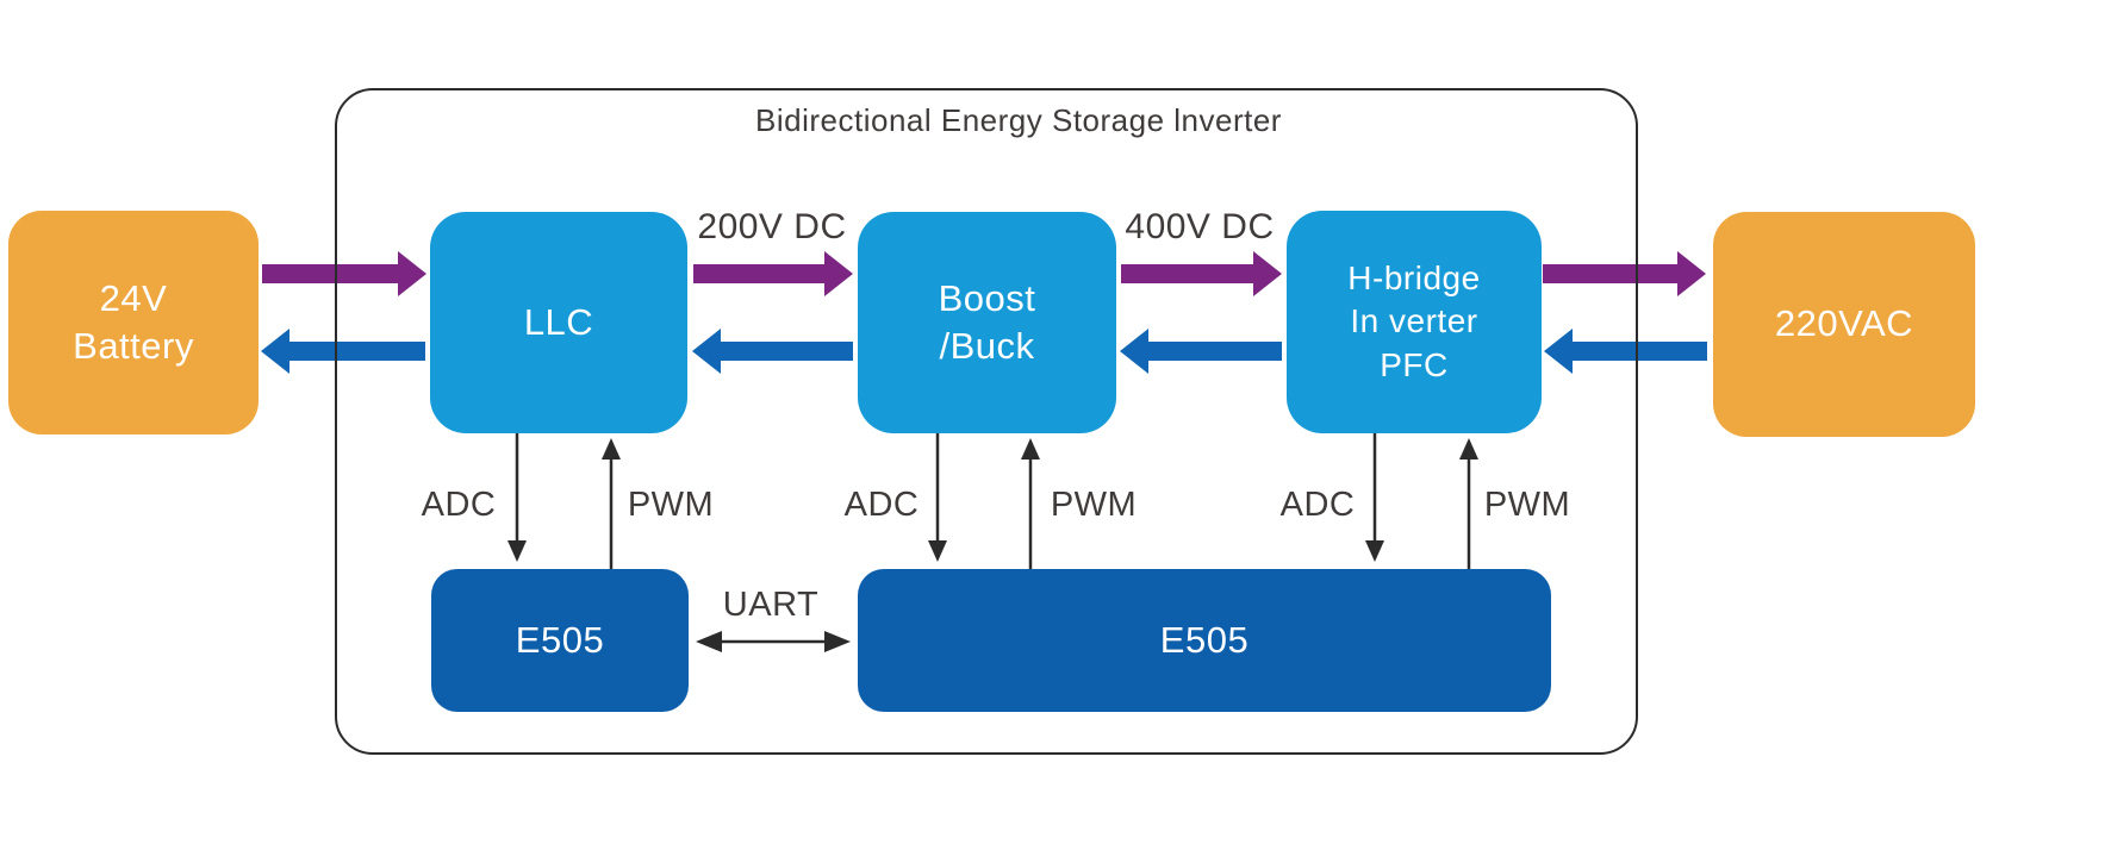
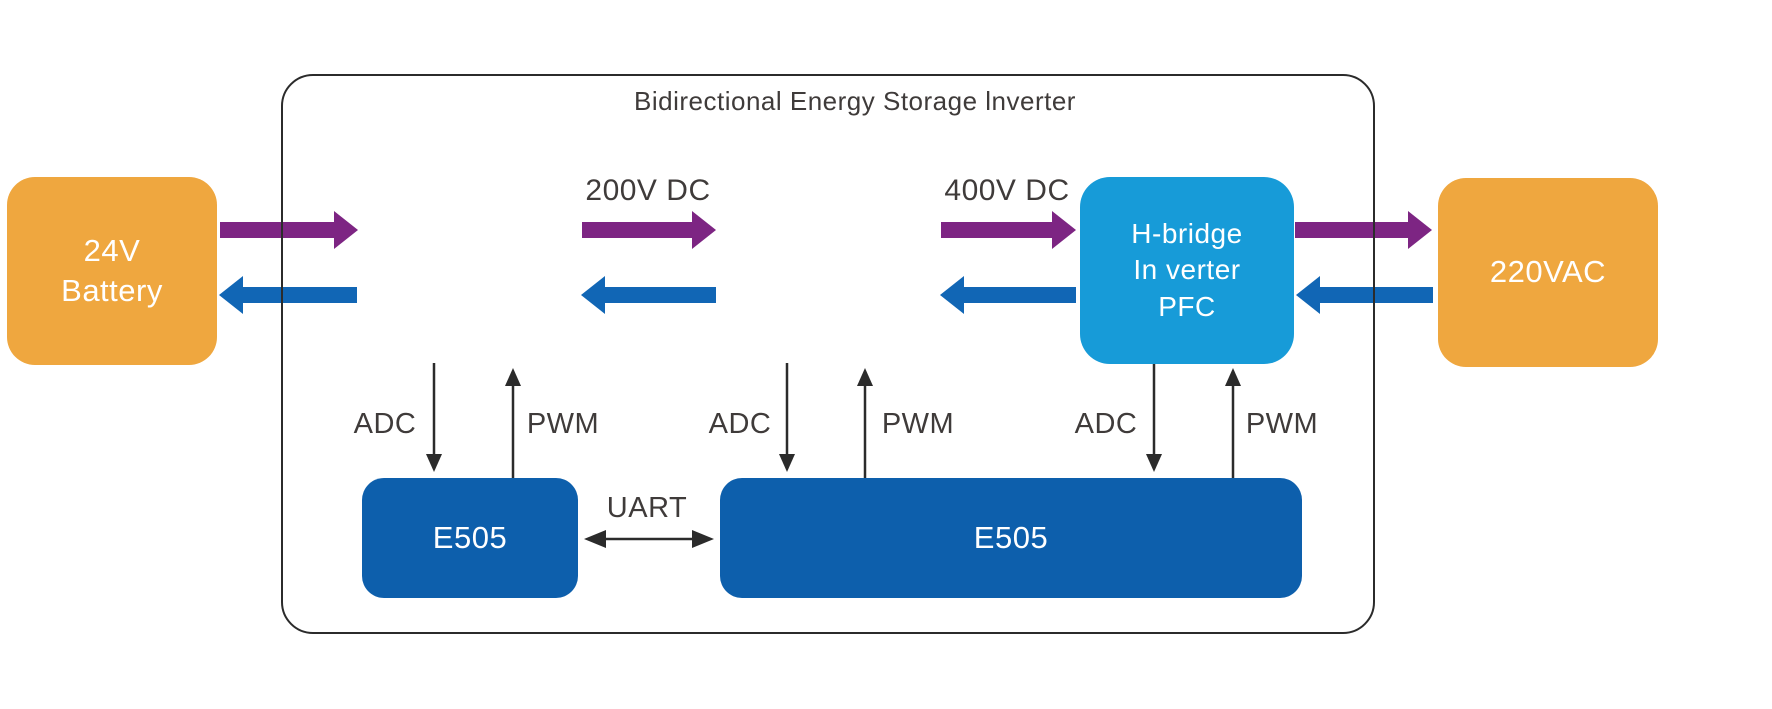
  Bidirectional Energy Storage lnverter
  24V
  Battery
- LLC
- Boost
- /Buck
  H-bridge
  In verter
  PFC
  220VAC
  E505
  E505
  200V DC
  400V DC
  ADC
  PWM
  ADC
  PWM
  ADC
  PWM
  UART
